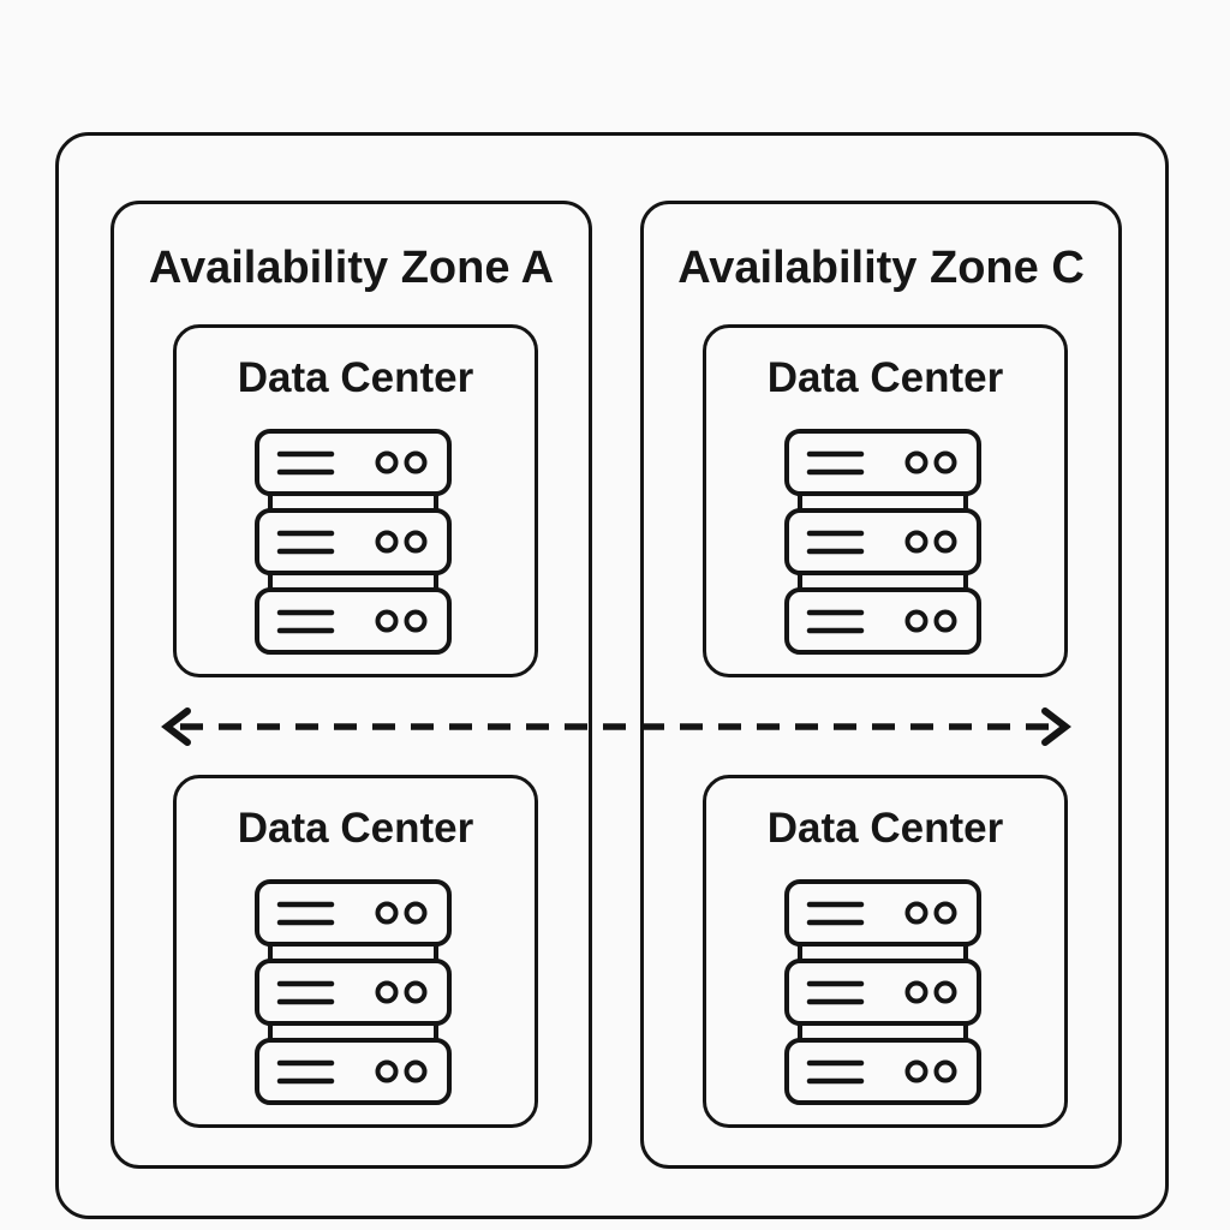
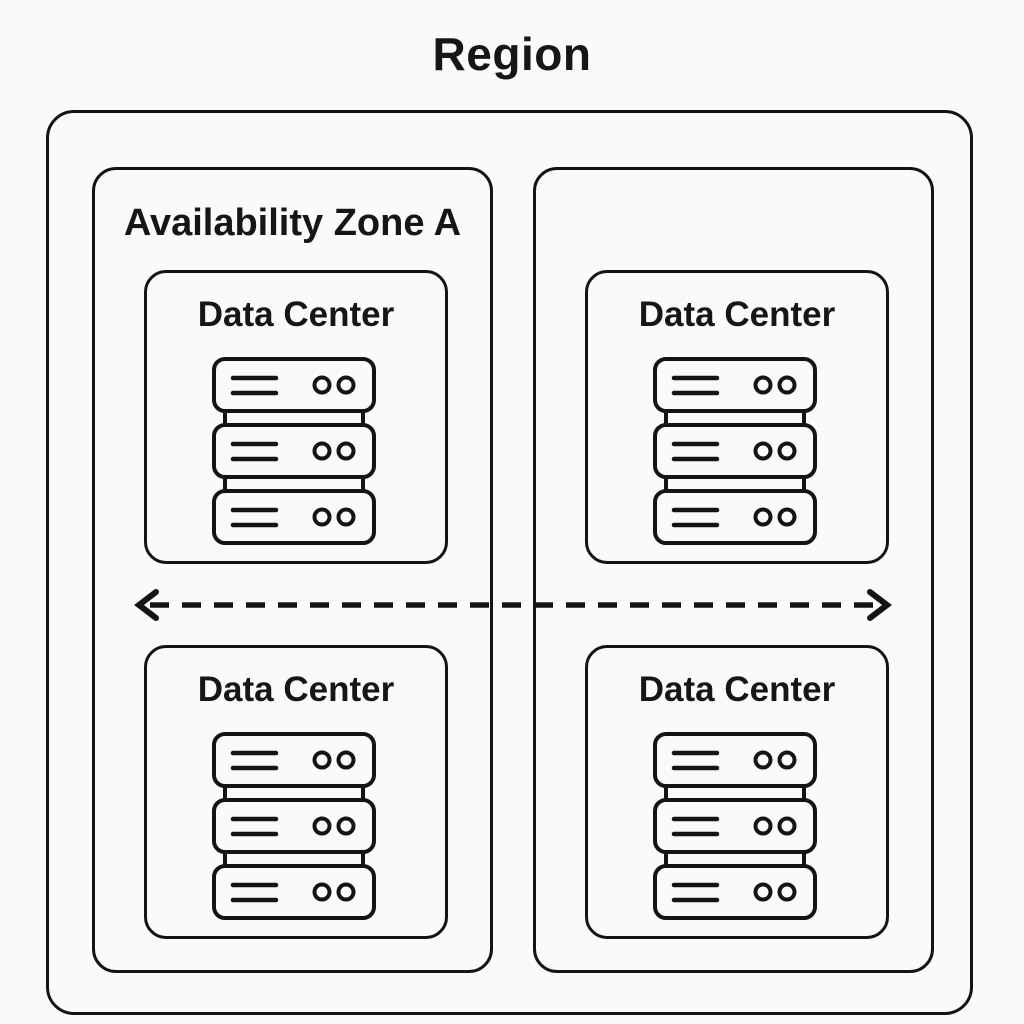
+ Region
  Availability Zone A
  Data Center
  Data Center
- Availability Zone C
  Data Center
  Data Center
